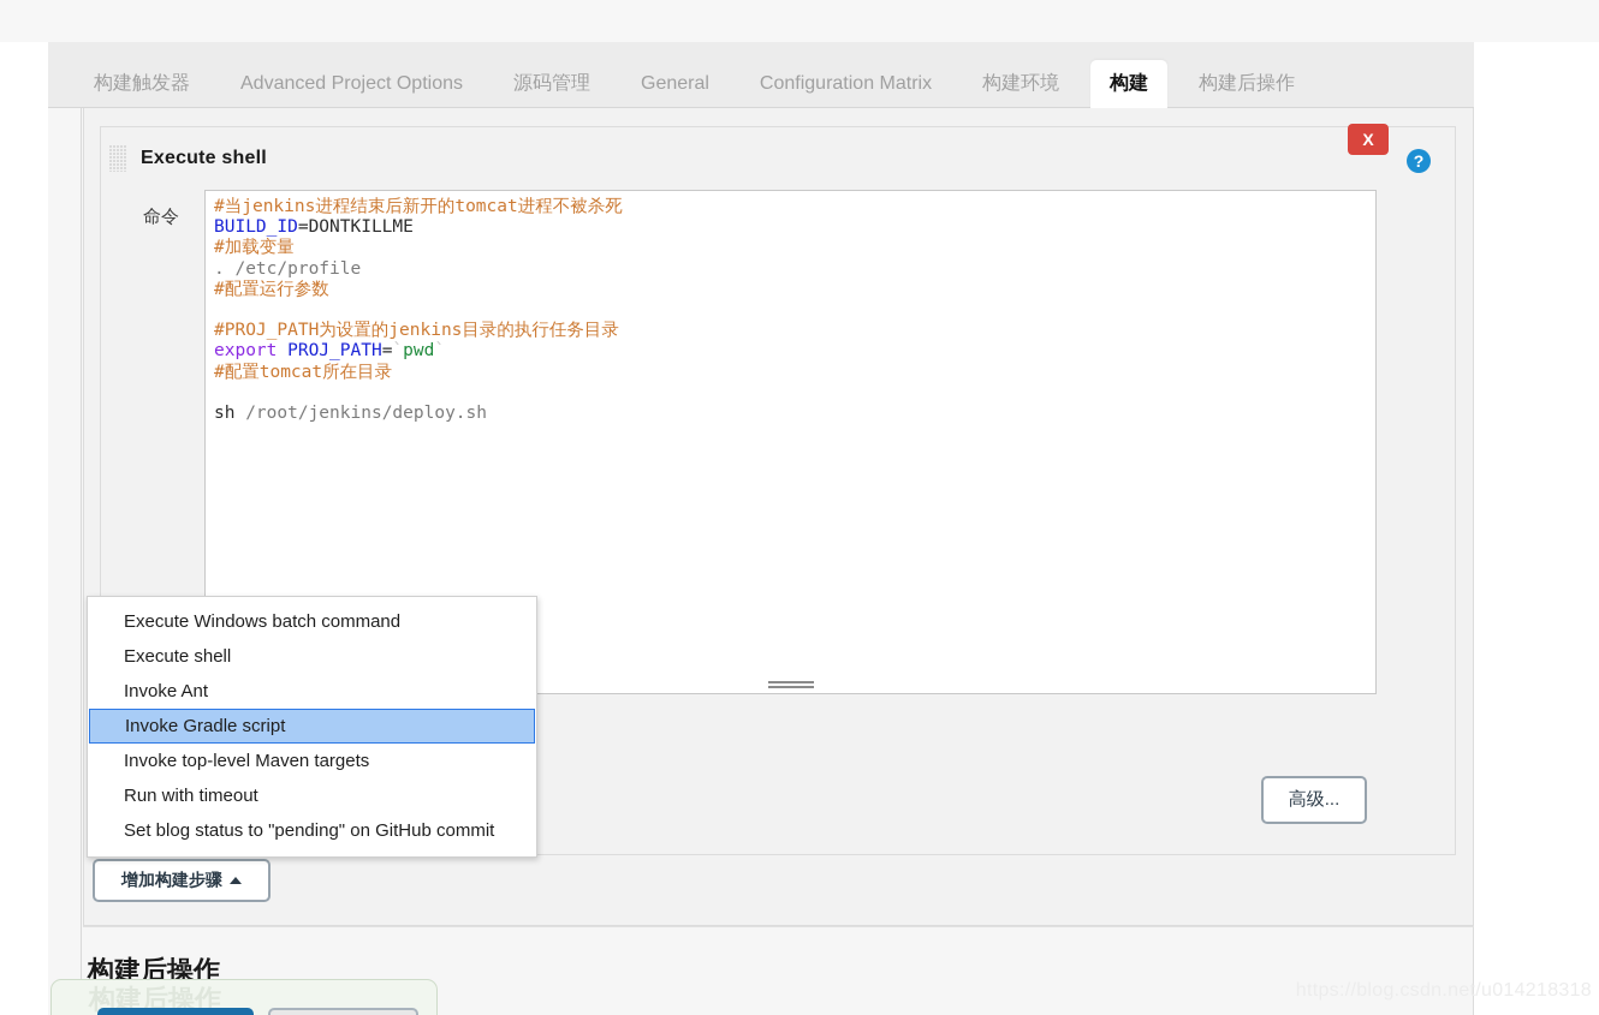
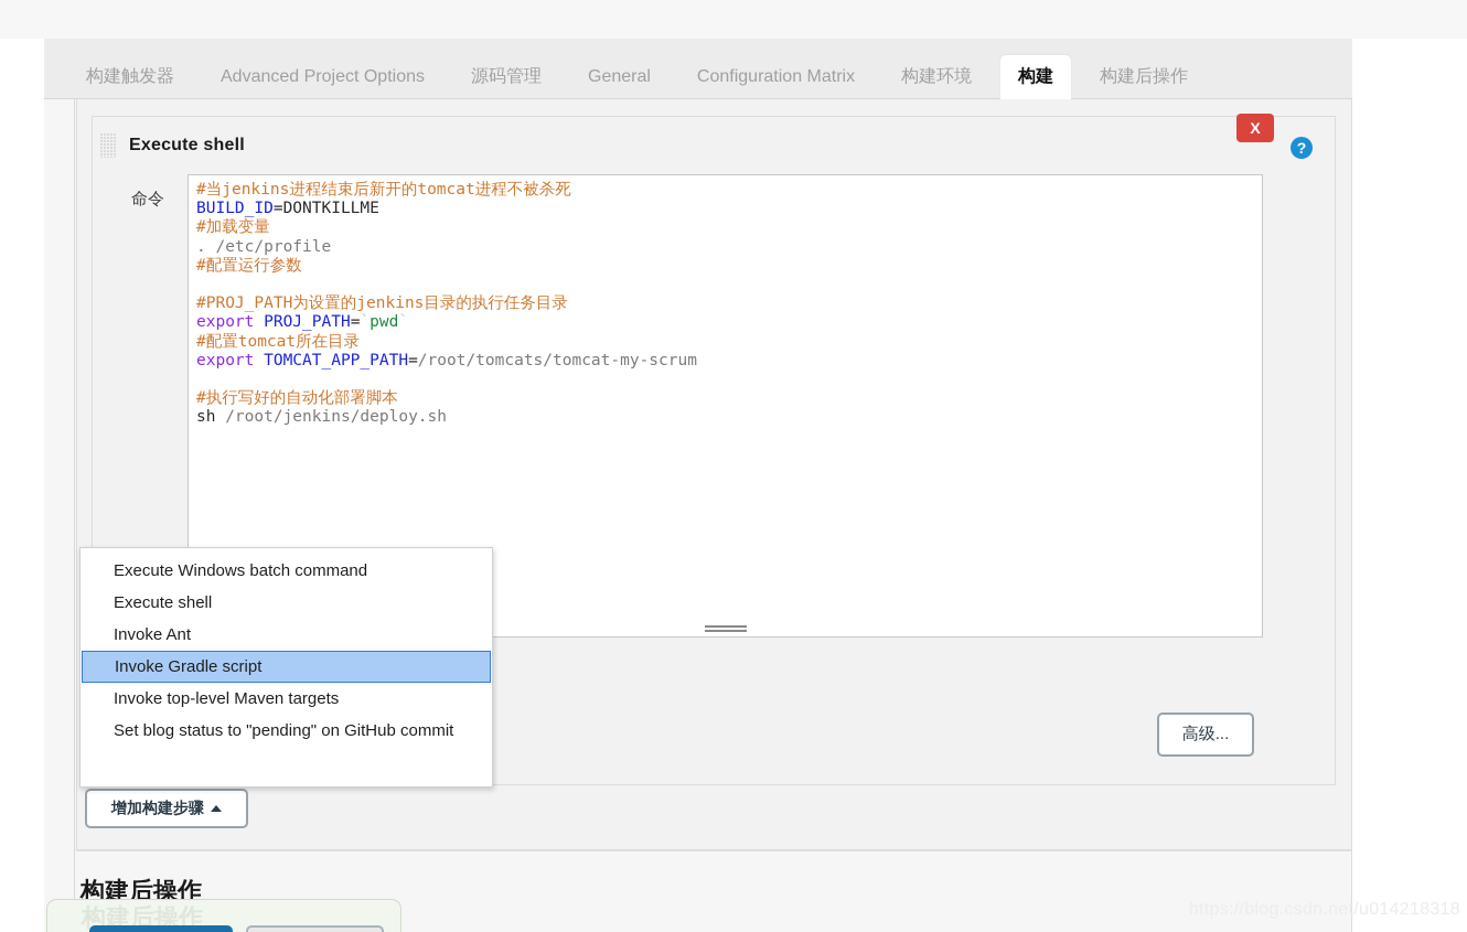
  构建触发器
  Advanced Project Options
  源码管理
  General
  Configuration Matrix
  构建环境
  构建
  构建后操作
  Execute shell
  X
  ?
  命令
  #当jenkins进程结束后新开的tomcat进程不被杀死
  BUILD_ID=DONTKILLME
  #加载变量
  . /etc/profile
  #配置运行参数
  #PROJ_PATH为设置的jenkins目录的执行任务目录
  export PROJ_PATH=`pwd`
  #配置tomcat所在目录
+ export TOMCAT_APP_PATH=/root/tomcats/tomcat-my-scrum
+ #执行写好的自动化部署脚本
  sh /root/jenkins/deploy.sh
  高级...
  增加构建步骤
  Execute Windows batch command
  Execute shell
  Invoke Ant
  Invoke Gradle script
  Invoke top-level Maven targets
- Run with timeout
  Set blog status to "pending" on GitHub commit
  构建后操作
  构建后操作
  https://blog.csdn.net/u014218318
